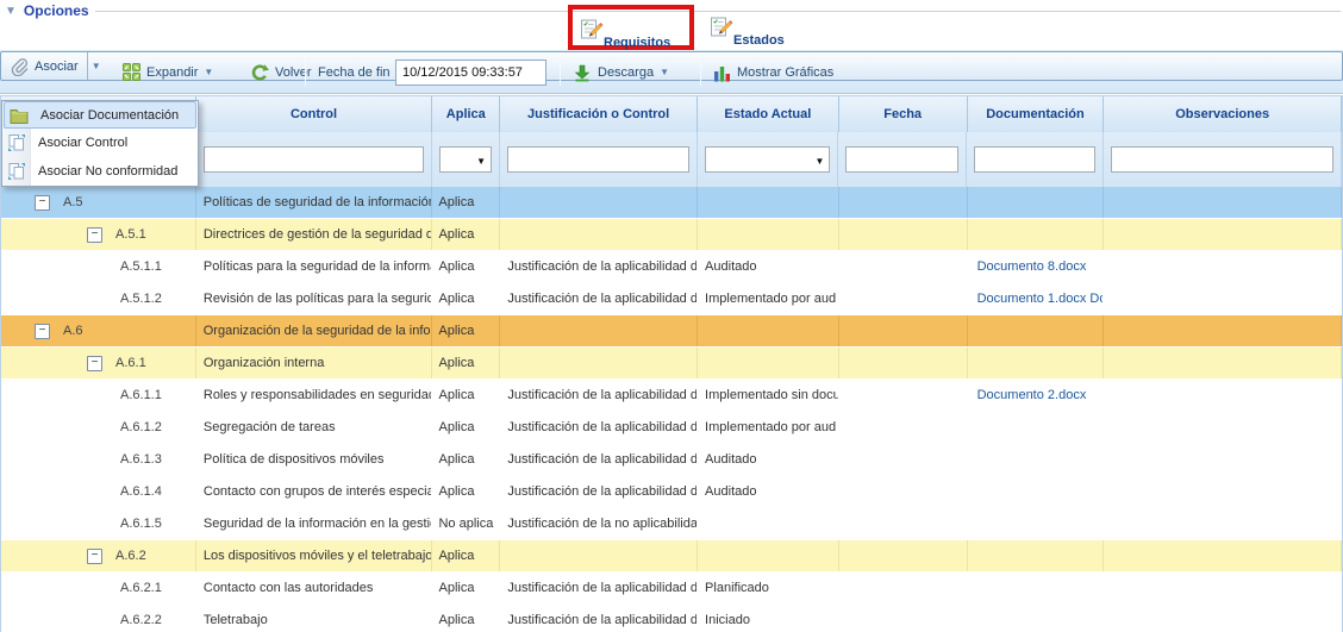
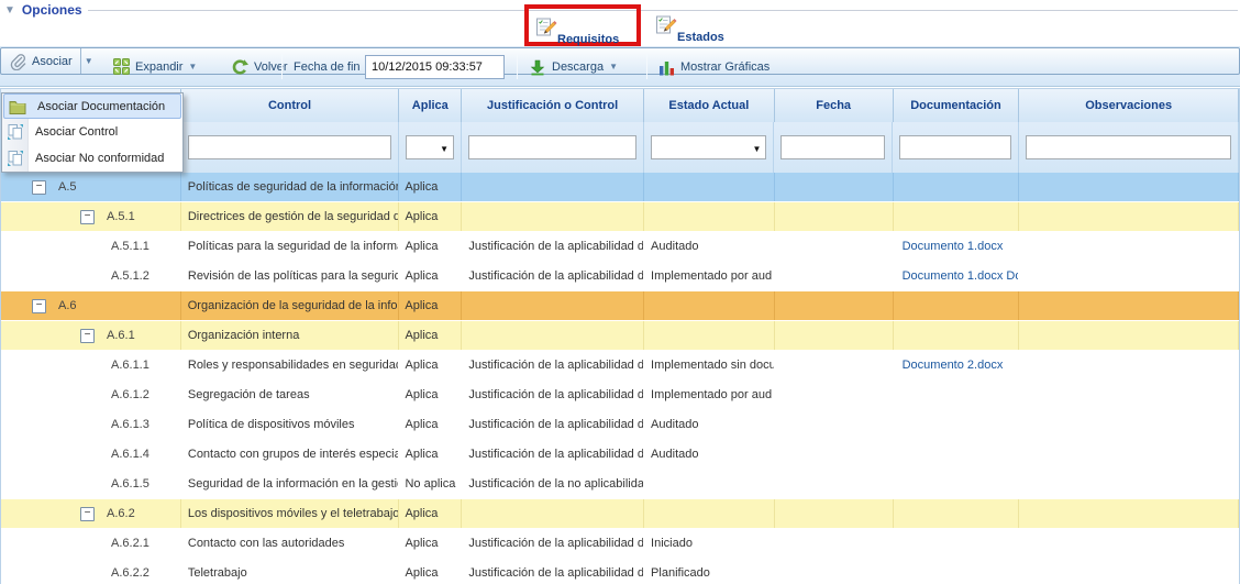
  ▼
  Opciones
  Requisitos
  Estados
  Asociar
  ▼
  Expandir
  ▼
  Volver
  Fecha de fin
  10/12/2015 09:33:57
  Descarga
  ▼
  Mostrar Gráficas
  Control
  Aplica
  Justificación o Control
  Estado Actual
  Fecha
  Documentación
  Observaciones
  ▼
  ▼
  −
  A.5
  Políticas de seguridad de la informació
  Aplica
  −
  A.5.1
  Directrices de gestión de la seguridad d
  Aplica
  A.5.1.1
  Políticas para la seguridad de la inform
  Aplica
  Justificación de la aplicabilidad d
  Auditado
- Documento 8.docx
+ Documento 1.docx
  A.5.1.2
  Revisión de las políticas para la segurid
  Aplica
  Justificación de la aplicabilidad d
  Implementado por aud
  Documento 1.docx Do
  −
  A.6
  Organización de la seguridad de la info
  Aplica
  −
  A.6.1
  Organización interna
  Aplica
  A.6.1.1
  Roles y responsabilidades en segurida
  Aplica
  Justificación de la aplicabilidad d
  Implementado sin docu
  Documento 2.docx
  A.6.1.2
  Segregación de tareas
  Aplica
  Justificación de la aplicabilidad d
  Implementado por aud
  A.6.1.3
  Política de dispositivos móviles
  Aplica
  Justificación de la aplicabilidad d
  Auditado
  A.6.1.4
  Contacto con grupos de interés especia
  Aplica
  Justificación de la aplicabilidad d
  Auditado
  A.6.1.5
  Seguridad de la información en la gesti
  No aplica
  Justificación de la no aplicabilida
  −
  A.6.2
  Los dispositivos móviles y el teletrabajo
  Aplica
  A.6.2.1
  Contacto con las autoridades
  Aplica
  Justificación de la aplicabilidad d
- Planificado
+ Iniciado
  A.6.2.2
  Teletrabajo
  Aplica
  Justificación de la aplicabilidad d
- Iniciado
+ Planificado
  Asociar Documentación
  Asociar Control
  Asociar No conformidad
